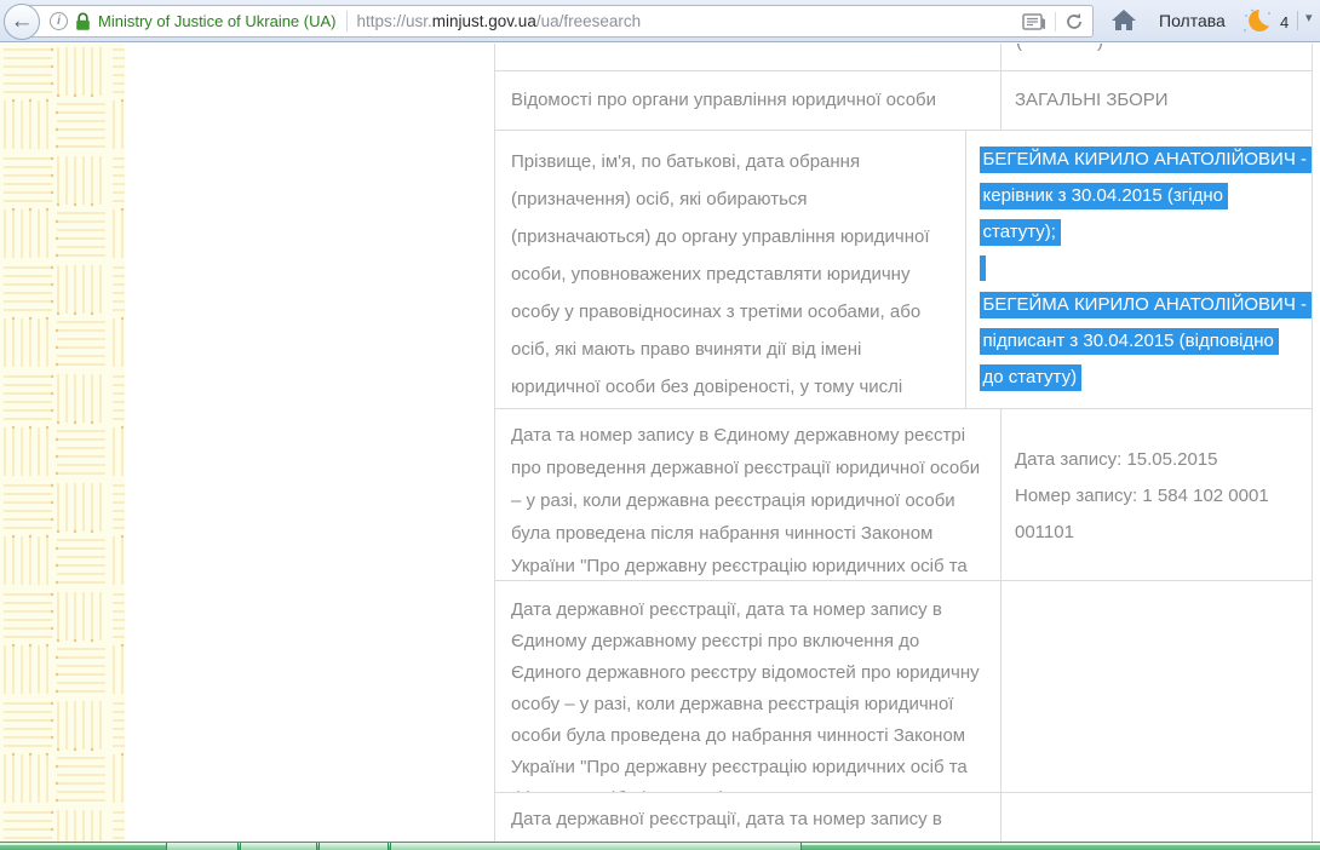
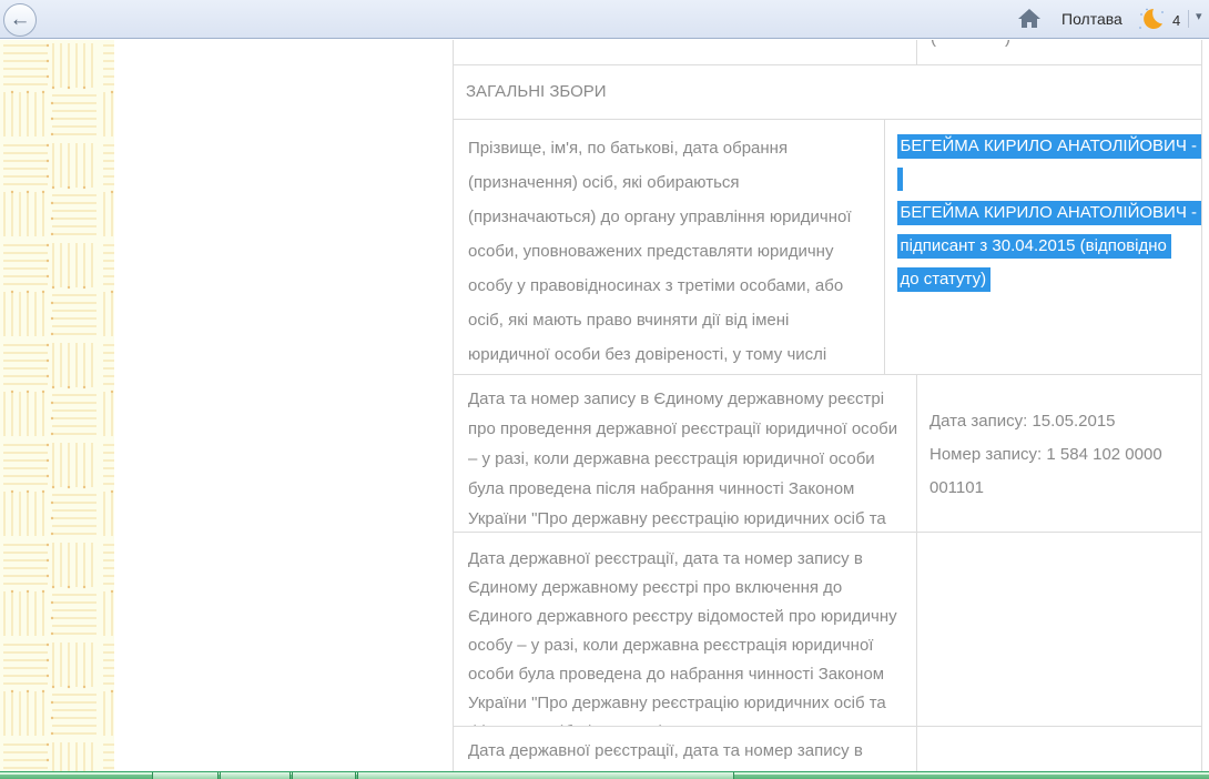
  ←
- i
- Ministry of Justice of Ukraine (UA)
- https://usr.minjust.gov.ua/ua/freesearch
  Полтава
  4
  ▾
- Відомості про органи управління юридичної особи
  ЗАГАЛЬНІ ЗБОРИ
  Прізвище, ім'я, по батькові, дата обрання (призначення) осіб, які обираються (призначаються) до органу управління юридичної особи, уповноважених представляти юридичну особу у правовідносинах з третіми особами, або осіб, які мають право вчиняти дії від імені юридичної особи без довіреності, у тому числі
  БЕГЕЙМА КИРИЛО АНАТОЛІЙОВИЧ -
- керівник з 30.04.2015 (згідно
- статуту);
  БЕГЕЙМА КИРИЛО АНАТОЛІЙОВИЧ -
  підписант з 30.04.2015 (відповідно
  до статуту)
  Дата та номер запису в Єдиному державному реєстрі про проведення державної реєстрації юридичної особи – у разі, коли державна реєстрація юридичної особи була проведена після набрання чинності Законом України "Про державну реєстрацію юридичних осіб та
  Дата запису: 15.05.2015
- Номер запису: 1 584 102 0001 001101
+ Номер запису: 1 584 102 0000 001101
  Дата державної реєстрації, дата та номер запису в Єдиному державному реєстрі про включення до Єдиного державного реєстру відомостей про юридичну особу – у разі, коли державна реєстрація юридичної особи була проведена до набрання чинності Законом України "Про державну реєстрацію юридичних осіб та
